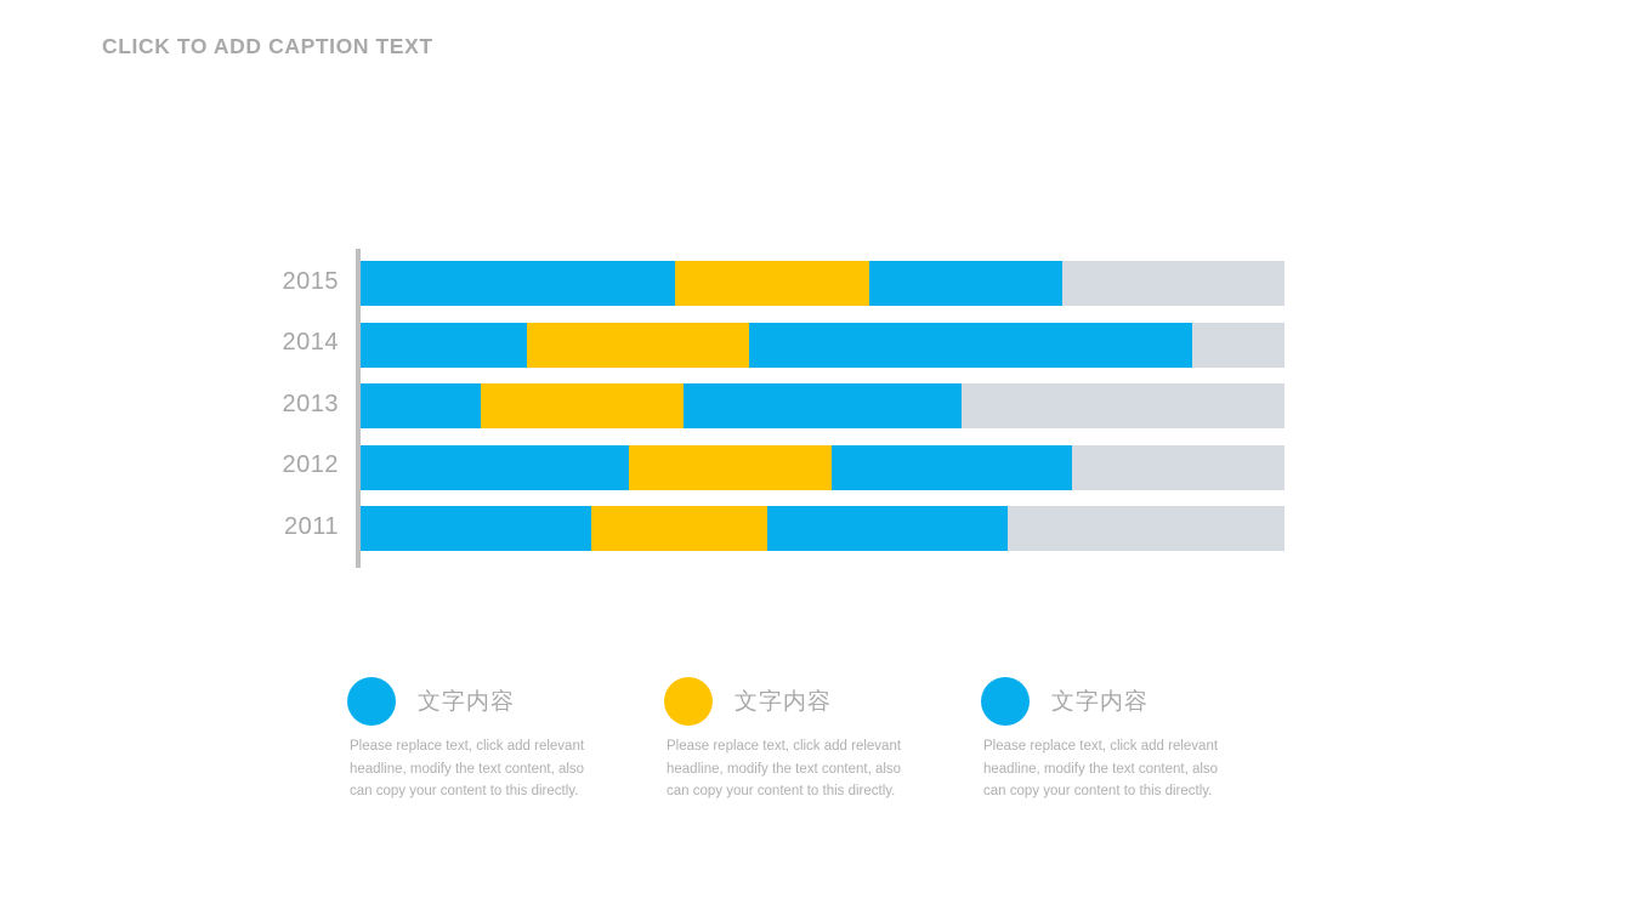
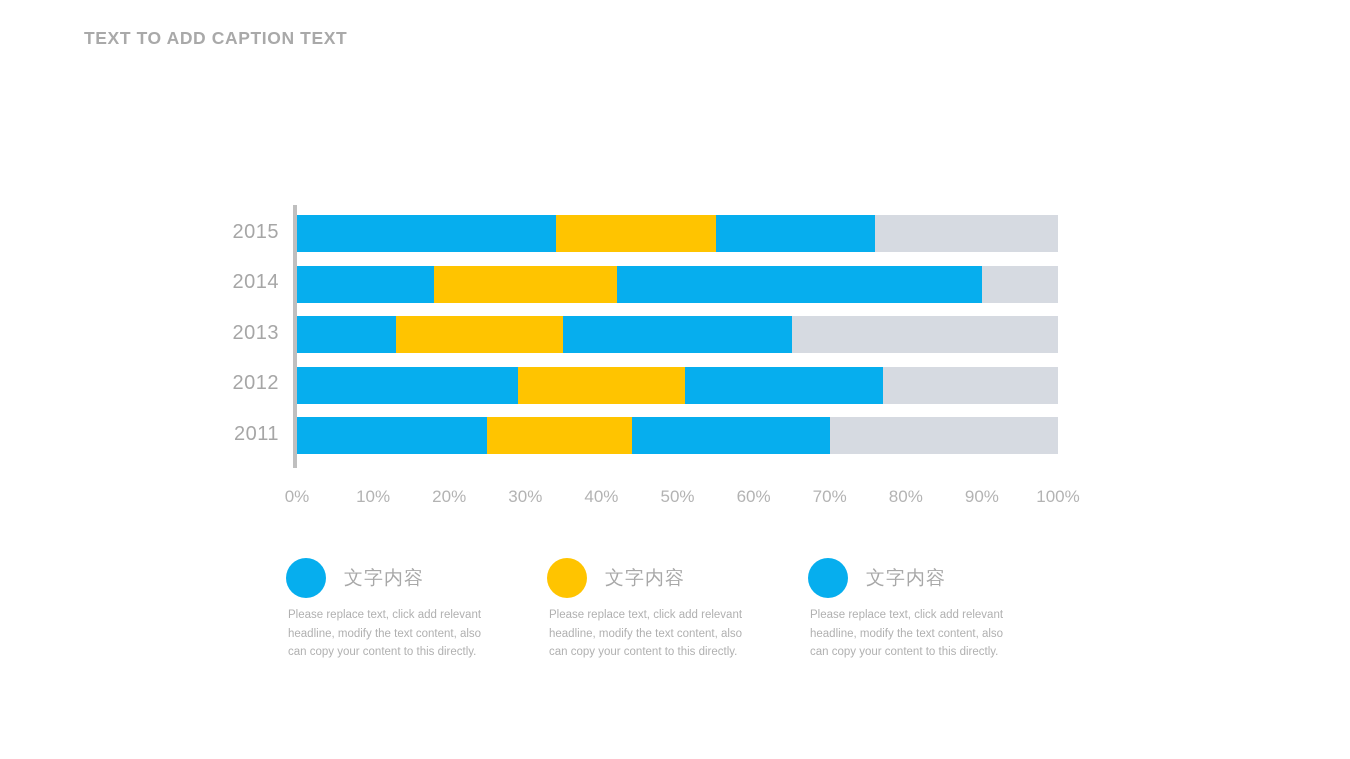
- CLICK TO ADD CAPTION TEXT
+ TEXT TO ADD CAPTION TEXT
  2015
  2014
  2013
  2012
  2011
+ 0%
+ 10%
+ 20%
+ 30%
+ 40%
+ 50%
+ 60%
+ 70%
+ 80%
+ 90%
+ 100%
  文字内容
  Please replace text, click add relevant headline, modify the text content, also can copy your content to this directly.
  文字内容
  Please replace text, click add relevant headline, modify the text content, also can copy your content to this directly.
  文字内容
  Please replace text, click add relevant headline, modify the text content, also can copy your content to this directly.
